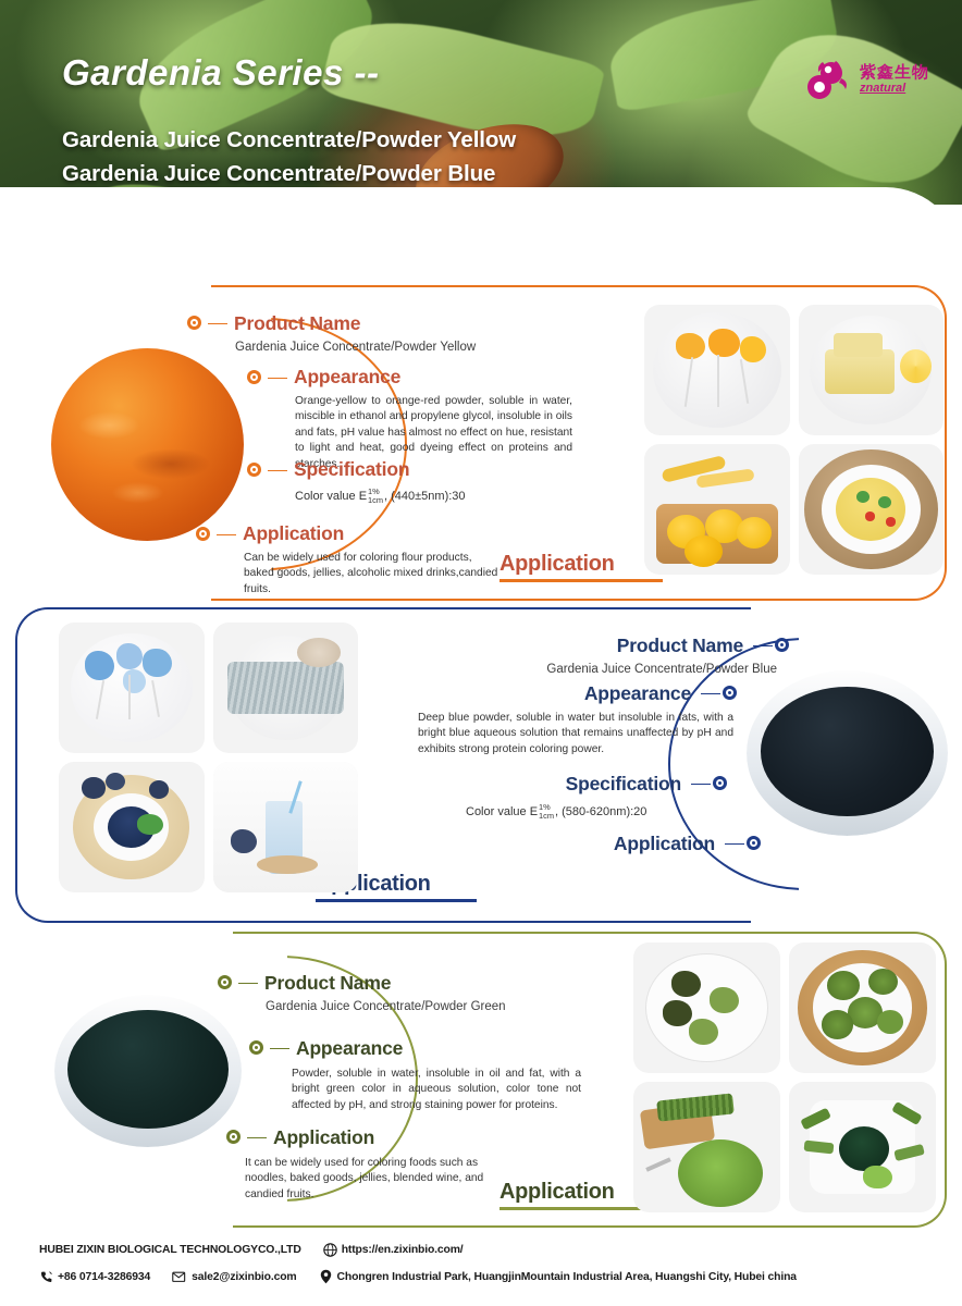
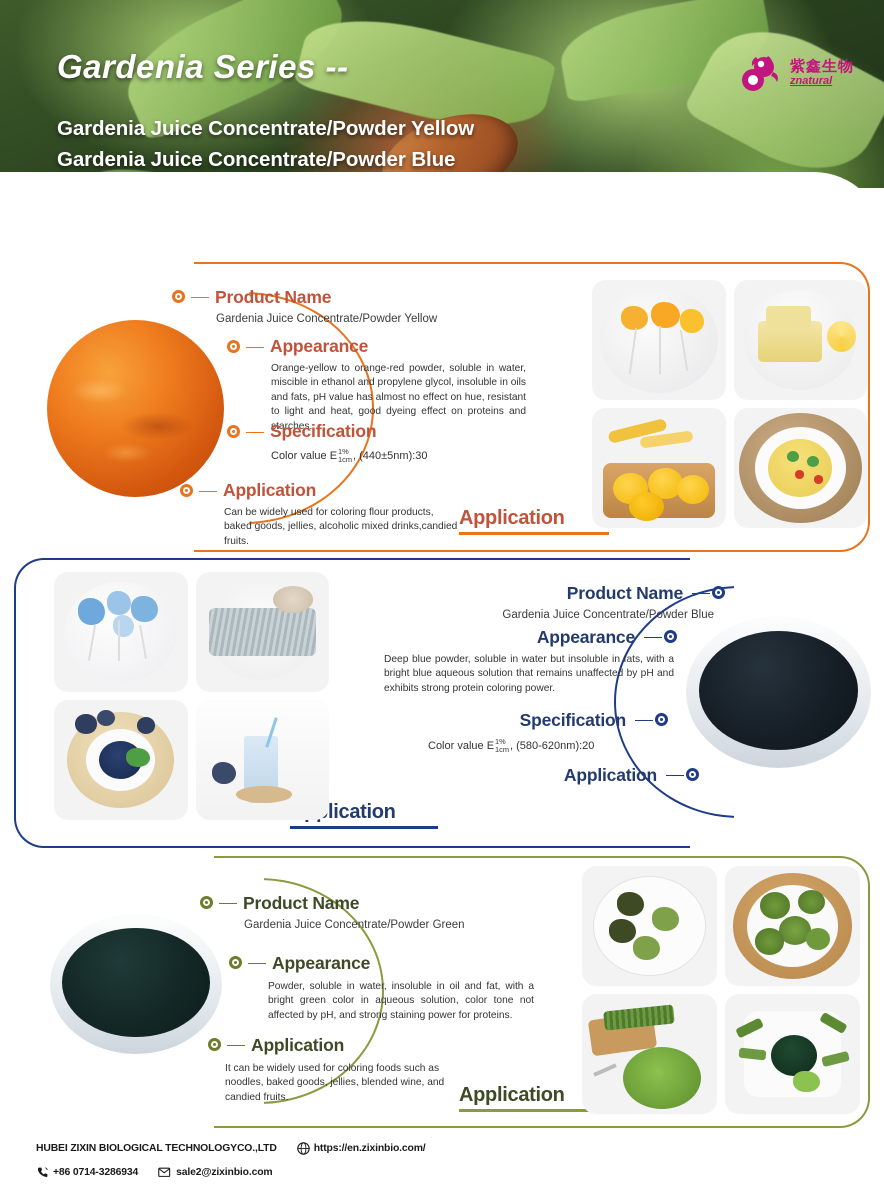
  Gardenia Series --
  Gardenia Juice Concentrate/Powder Yellow
  Gardenia Juice Concentrate/Powder Blue
  紫鑫生物
  znatural
  Product Name
  Gardenia Juice Concentrate/Powder Yellow
  Appearance
  Orange-yellow to orange-red powder, soluble in water, miscible in ethanol and propylene glycol, insoluble in oils and fats, pH value has almost no effect on hue, resistant to light and heat, good dyeing effect on proteins and starches.
  Specification
  Color value E
  1%
  1cm
  , (440±5nm):30
  Application
  Can be widely used for coloring flour products, baked goods, jellies, alcoholic mixed drinks,candied fruits.
  Application
  Product Name
  Gardenia Juice Concentrate/Powder Blue
  Appearance
  Deep blue powder, soluble in water but insoluble in fats, with a bright blue aqueous solution that remains unaffected by pH and exhibits strong protein coloring power.
  Specification
  Color value E
  1%
  1cm
  , (580-620nm):20
  Application
  lication
  Product Name
  Gardenia Juice Concentrate/Powder Green
  Appearance
  Powder, soluble in water, insoluble in oil and fat, with a bright green color in aqueous solution, color tone not affected by pH, and strong staining power for proteins.
  Application
  It can be widely used for coloring foods such as noodles, baked goods, jellies, blended wine, and candied fruits.
  Application
  HUBEI ZIXIN BIOLOGICAL TECHNOLOGYCO.,LTD
  https://en.zixinbio.com/
  +86 0714-3286934
  sale2@zixinbio.com
- Chongren Industrial Park, HuangjinMountain Industrial Area, Huangshi City, Hubei china
